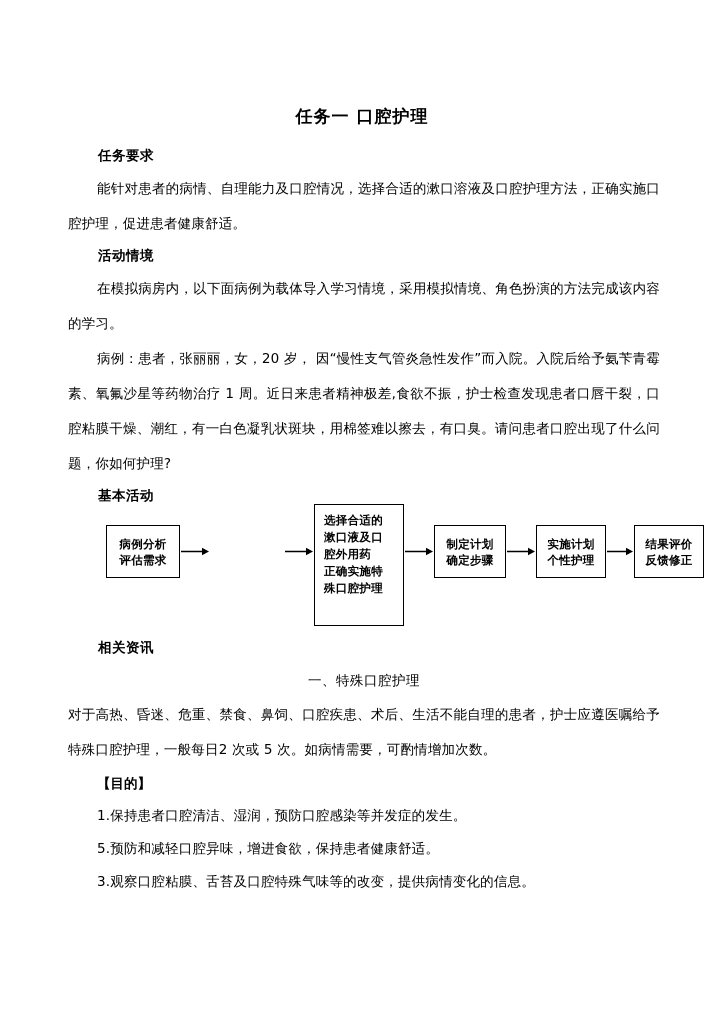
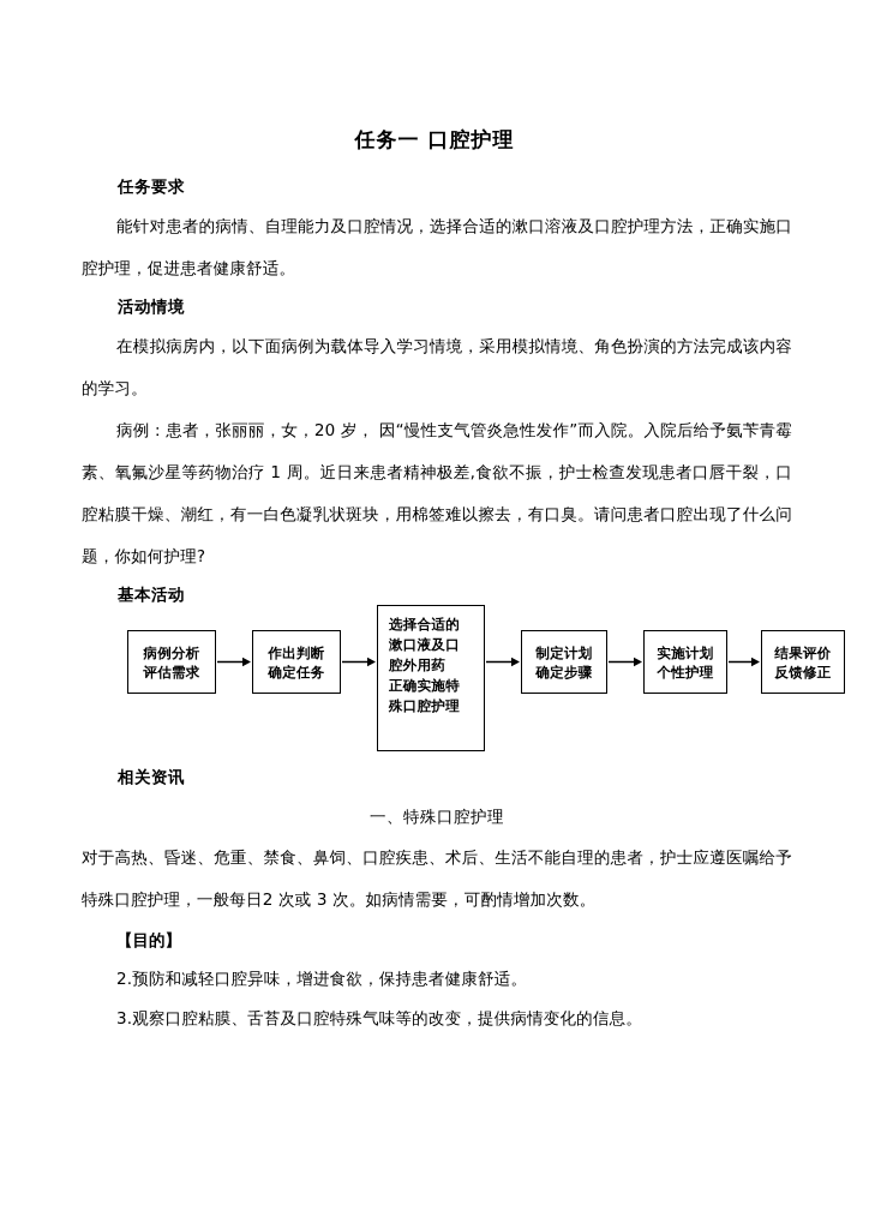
  任务一 口腔护理
  任务要求
  能针对患者的病情、自理能力及口腔情况，选择合适的漱口溶液及口腔护理方法，正确实施口腔护理，促进患者健康舒适。
  活动情境
  在模拟病房内，以下面病例为载体导入学习情境，采用模拟情境、角色扮演的方法完成该内容的学习。
  病例：患者，张丽丽，女，20 岁， 因“慢性支气管炎急性发作”而入院。入院后给予氨苄青霉素、氧氟沙星等药物治疗 1 周。近日来患者精神极差,食欲不振，护士检查发现患者口唇干裂，口腔粘膜干燥、潮红，有一白色凝乳状斑块，用棉签难以擦去，有口臭。请问患者口腔出现了什么问题，你如何护理?
  基本活动
  相关资讯
  一、特殊口腔护理
- 对于高热、昏迷、危重、禁食、鼻饲、口腔疾患、术后、生活不能自理的患者，护士应遵医嘱给予特殊口腔护理，一般每日2 次或 5 次。如病情需要，可酌情增加次数。
+ 对于高热、昏迷、危重、禁食、鼻饲、口腔疾患、术后、生活不能自理的患者，护士应遵医嘱给予特殊口腔护理，一般每日2 次或 3 次。如病情需要，可酌情增加次数。
  【目的】
- 1.保持患者口腔清洁、湿润，预防口腔感染等并发症的发生。
- 5.预防和减轻口腔异味，增进食欲，保持患者健康舒适。
+ 2.预防和减轻口腔异味，增进食欲，保持患者健康舒适。
  3.观察口腔粘膜、舌苔及口腔特殊气味等的改变，提供病情变化的信息。
  病例分析
  评估需求
+ 作出判断
+ 确定任务
  选择合适的
  漱口液及口
  腔外用药
  正确实施特
  殊口腔护理
  制定计划
  确定步骤
  实施计划
  个性护理
  结果评价
  反馈修正
